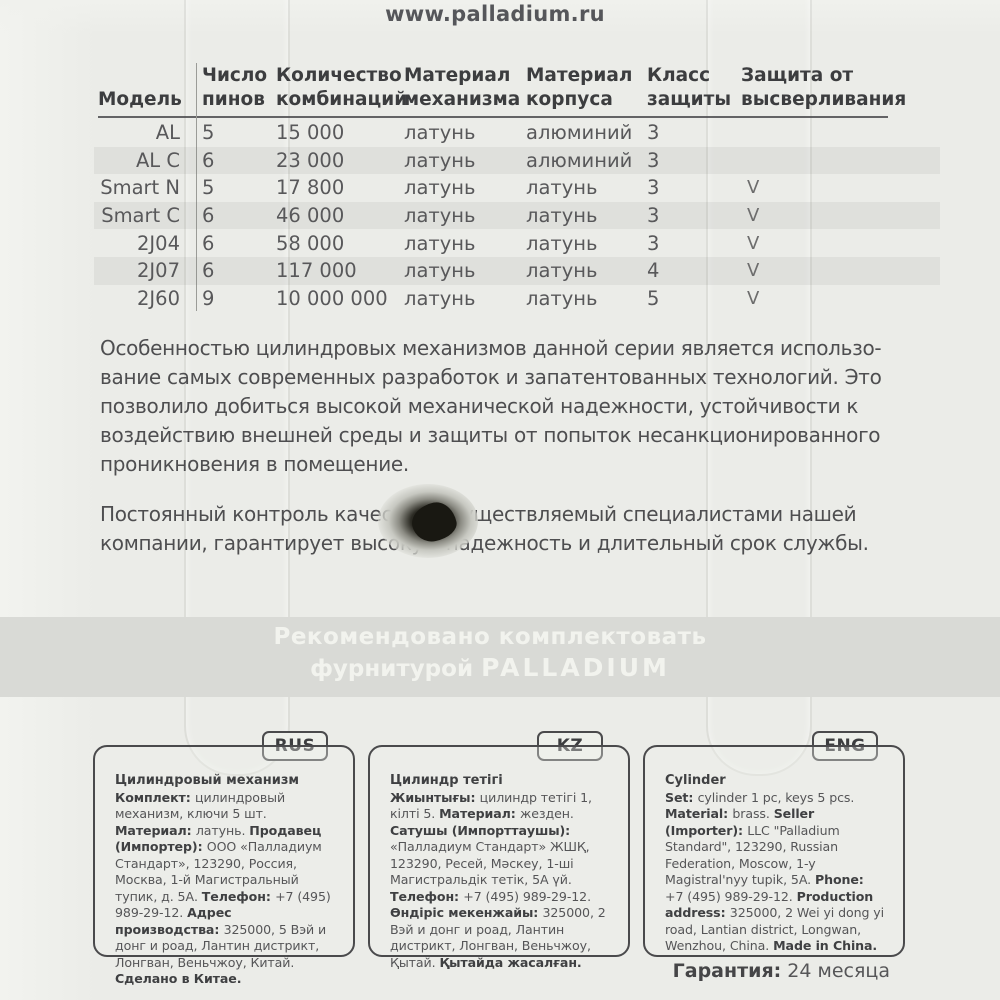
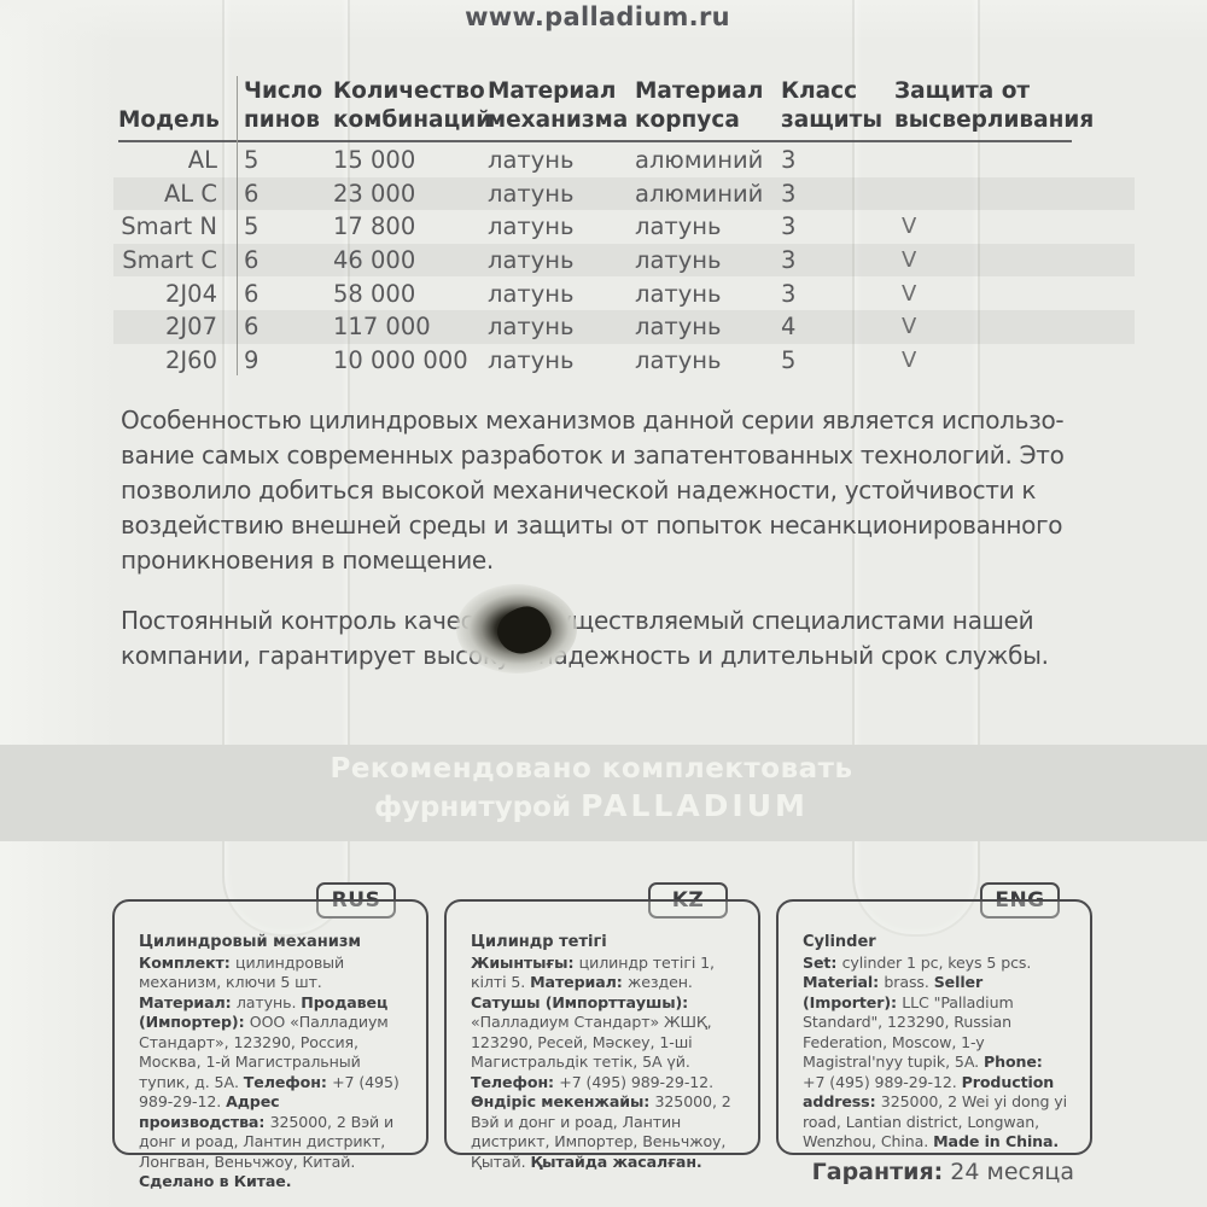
  www.palladium.ru
  Модель
  Число
  пинов
  Количество
  комбинаци
  Материал
  механизма
  Материал
  корпуса
  Класс
  защиты
  Защита от
  высверливания
  AL
  5
  15 000
  латунь
  алюминий
  3
  AL C
  6
  23 000
  латунь
  алюминий
  3
  Smart N
  5
  17 800
  латунь
  латунь
  3
  V
  Smart C
  6
  46 000
  латунь
  латунь
  3
  V
  2J04
  6
  58 000
  латунь
  латунь
  3
  V
  2J07
  6
  117 000
  латунь
  латунь
  4
  V
  2J60
  9
  10 000 000
  латунь
  латунь
  5
  V
  Особенностью цилиндровых механизмов данной серии является использо-
  вание самых современных разработок и запатентованных технологий. Это
  позволило добиться высокой механической надежности, устойчивости к
  воздействию внешней среды и защиты от попыток несанкционированного
  проникновения в помещение.
  Постоянный контроль качеществляемый специалистами нашей
  компании, гарантирует высдежность и длительный срок службы.
  Рекомендовано комплектовать
  фурнитурой PALLADIUM
  RUS
  KZ
  ENG
  Цилиндровый механизм
- Комплект: цилиндровый механизм, ключи 5 шт. Материал: латунь. Продавец (Импортер): ООО «Палладиум Стандарт», 123290, Россия, Москва, 1-й Магистральный тупик, д. 5А. Телефон: +7 (495) 989-29-12. Адрес производства: 325000, 5 Вэй и донг и роад, Лантин дистрикт, Лонгван, Веньчжоу, Китай. Сделано в Китае.
+ Комплект: цилиндровый механизм, ключи 5 шт. Материал: латунь. Продавец (Импортер): ООО «Палладиум Стандарт», 123290, Россия, Москва, 1-й Магистральный тупик, д. 5А. Телефон: +7 (495) 989-29-12. Адрес производства: 325000, 2 Вэй и донг и роад, Лантин дистрикт, Лонгван, Веньчжоу, Китай. Сделано в Китае.
  Цилиндр тетігі
- Жиынтығы: цилиндр тетігі 1, кілті 5. Материал: жезден. Сатушы (Импорттаушы): «Палладиум Стандарт» ЖШҚ, 123290, Ресей, Мәскеу, 1-ші Магистральдік тетік, 5А үй. Телефон: +7 (495) 989-29-12. Өндіріс мекенжайы: 325000, 2 Вэй и донг и роад, Лантин дистрикт, Лонгван, Веньчжоу, Қытай. Қытайда жасалған.
+ Жиынтығы: цилиндр тетігі 1, кілті 5. Материал: жезден. Сатушы (Импорттаушы): «Палладиум Стандарт» ЖШҚ, 123290, Ресей, Мәскеу, 1-ші Магистральдік тетік, 5А үй. Телефон: +7 (495) 989-29-12. Өндіріс мекенжайы: 325000, 2 Вэй и донг и роад, Лантин дистрикт, Импортер, Веньчжоу, Қытай. Қытайда жасалған.
  Cylinder
  Set: cylinder 1 pc, keys 5 pcs. Material: brass. Seller (Importer): LLC "Palladium Standard", 123290, Russian Federation, Moscow, 1-y Magistral'nyy tupik, 5A. Phone: +7 (495) 989-29-12. Production address: 325000, 2 Wei yi dong yi road, Lantian district, Longwan, Wenzhou, China. Made in China.
  Гарантия: 24 месяца
